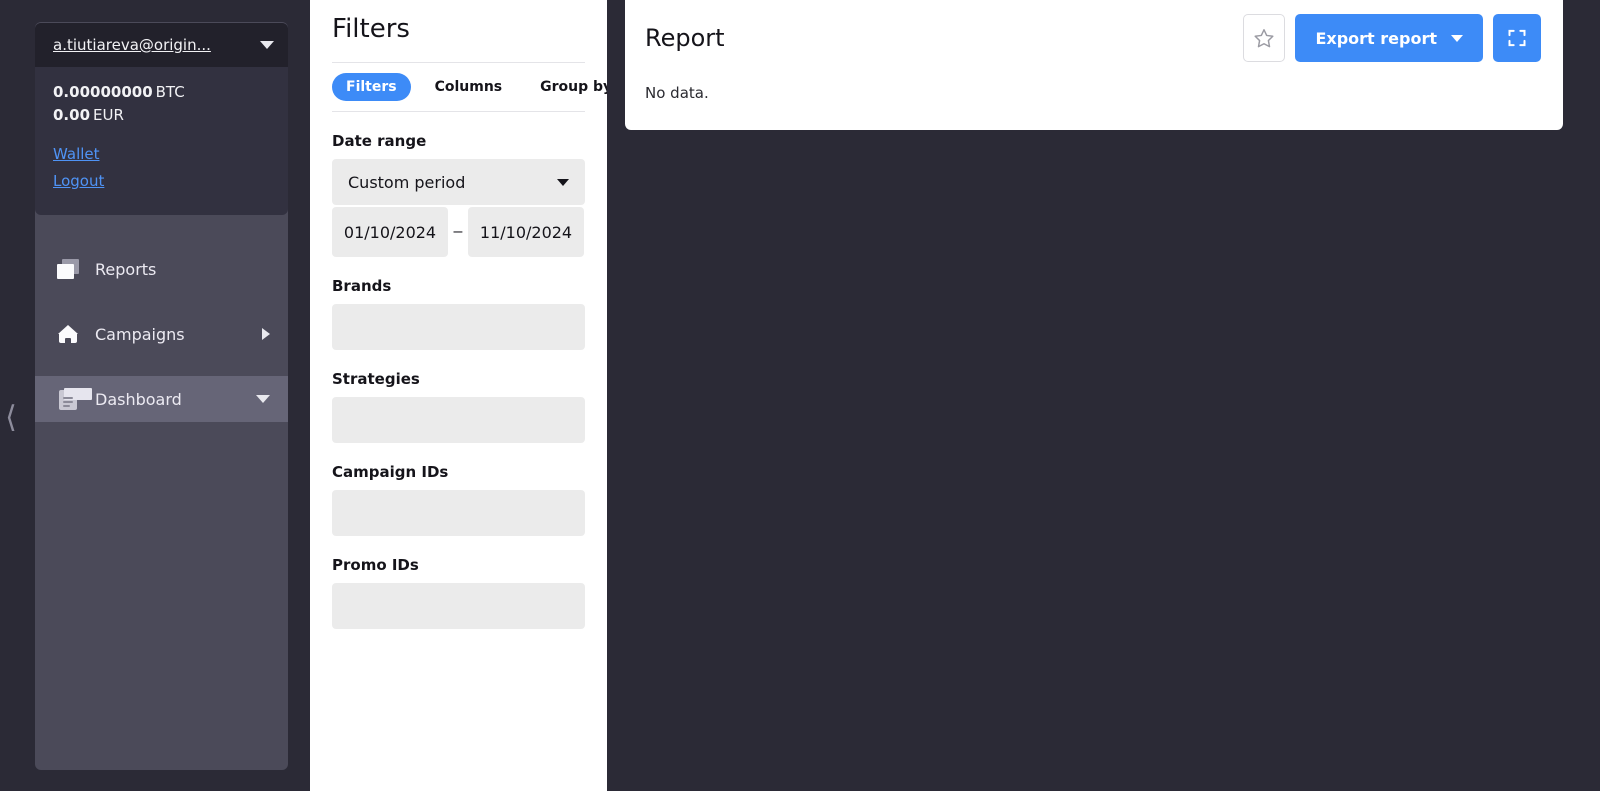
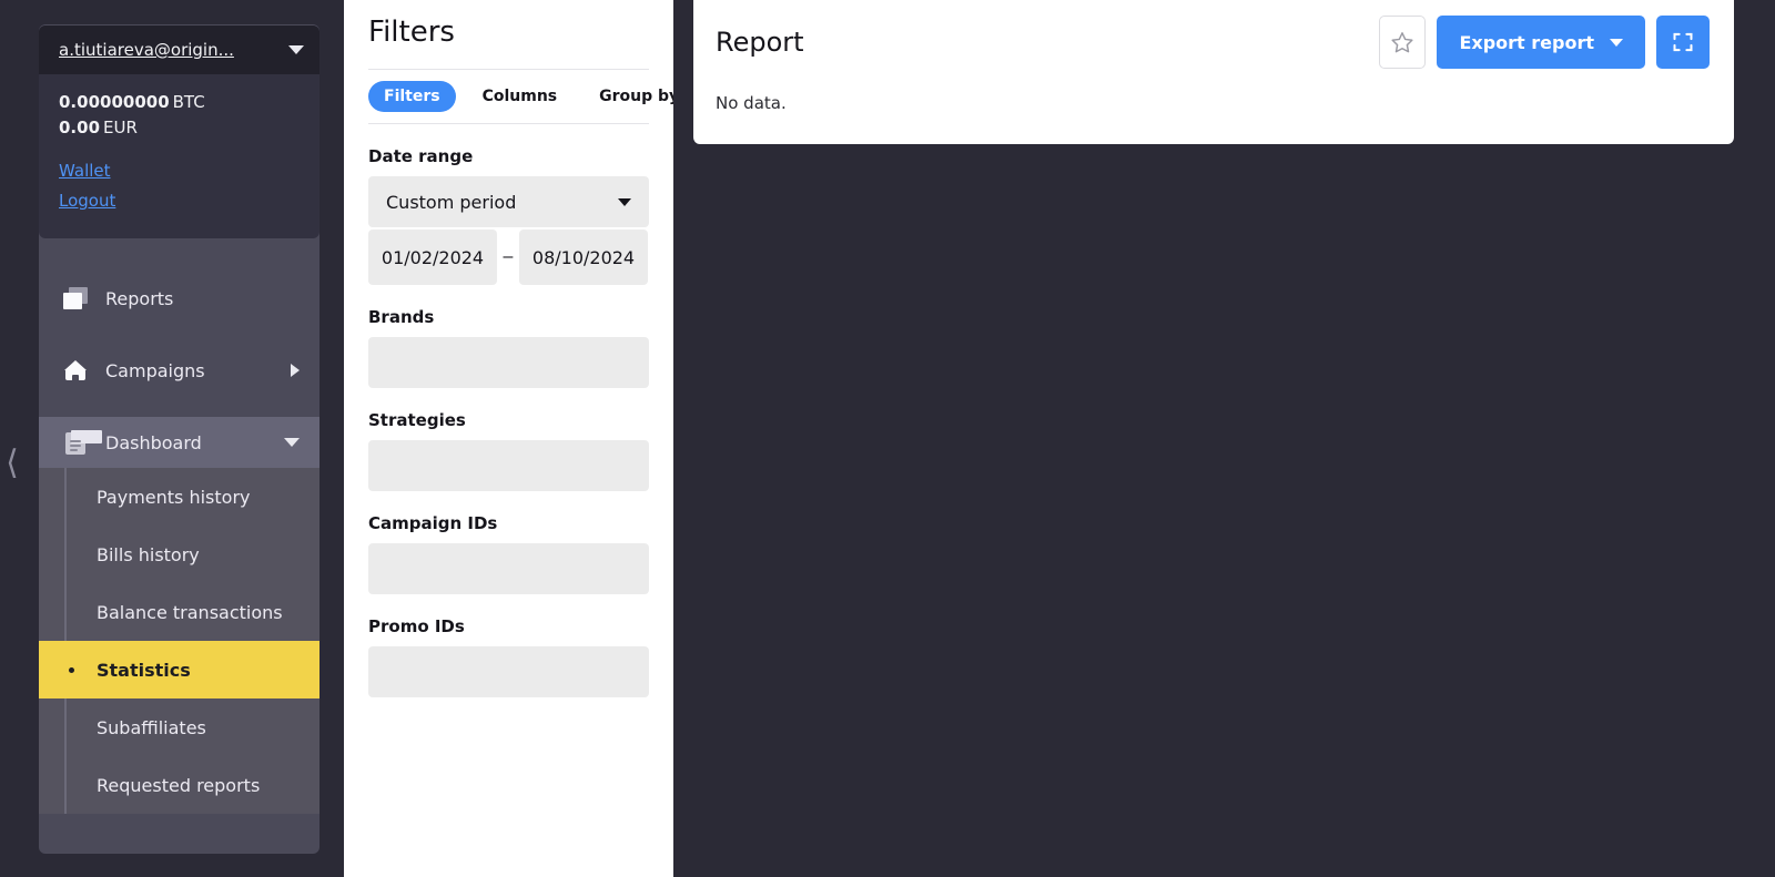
  ⟨
  a.tiutiareva@origin...
  0.00000000 BTC
  0.00 EUR
  Wallet
  Logout
  Reports
  Campaigns
  Dashboard
+ Payments history
+ Bills history
+ Balance transactions
+ Statistics
+ Subaffiliates
+ Requested reports
  Filters
  Filters
  Columns
  Group b
  Date range
  Custom period
- 01/10/2024
+ 01/02/2024
  –
- 11/10/2024
+ 08/10/2024
  Brands
  Strategies
  Campaign IDs
  Promo IDs
  Report
  Export report
  No data.
